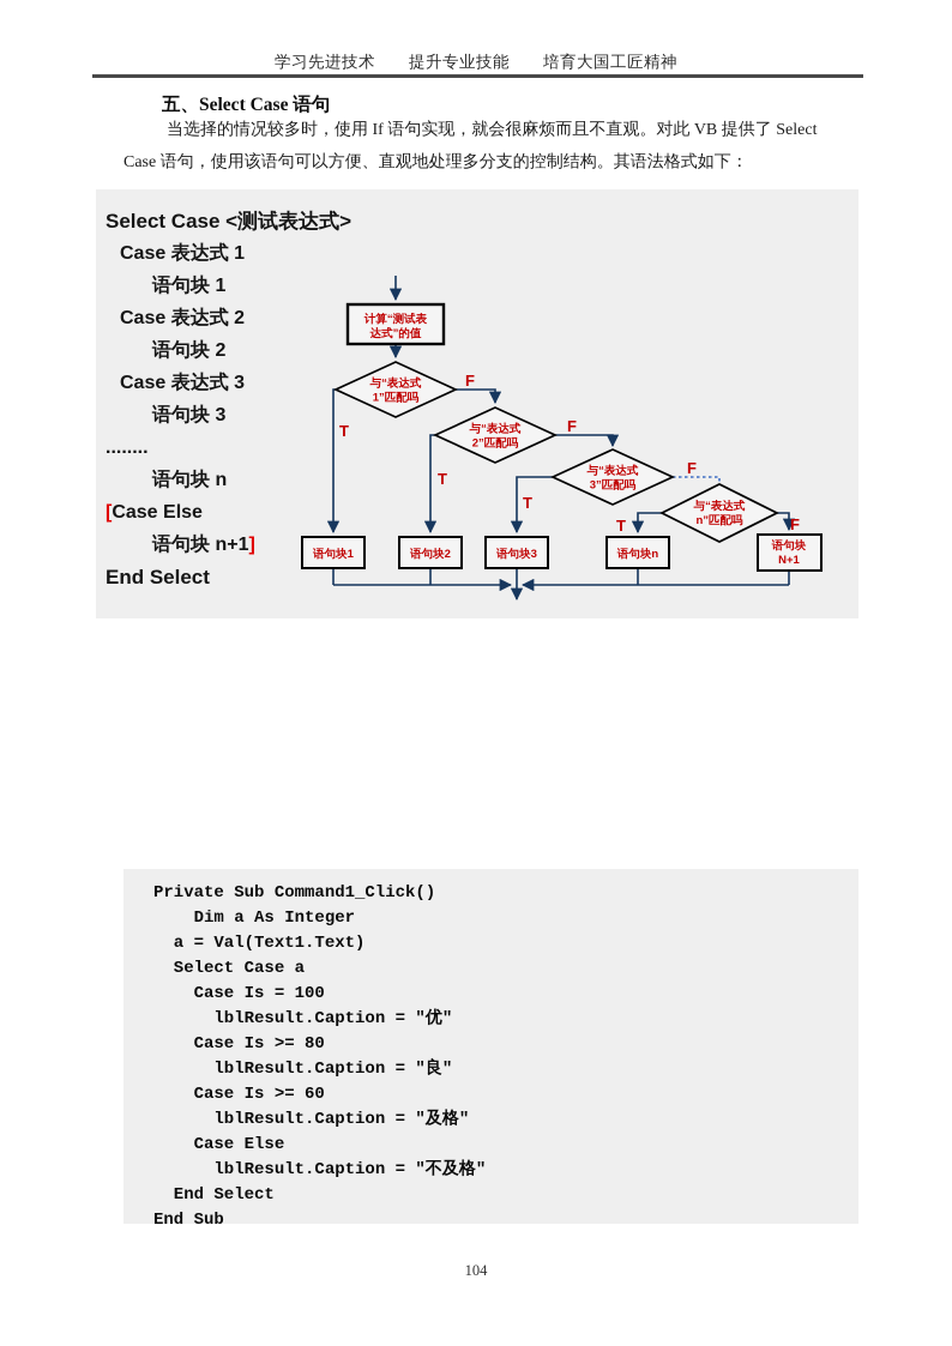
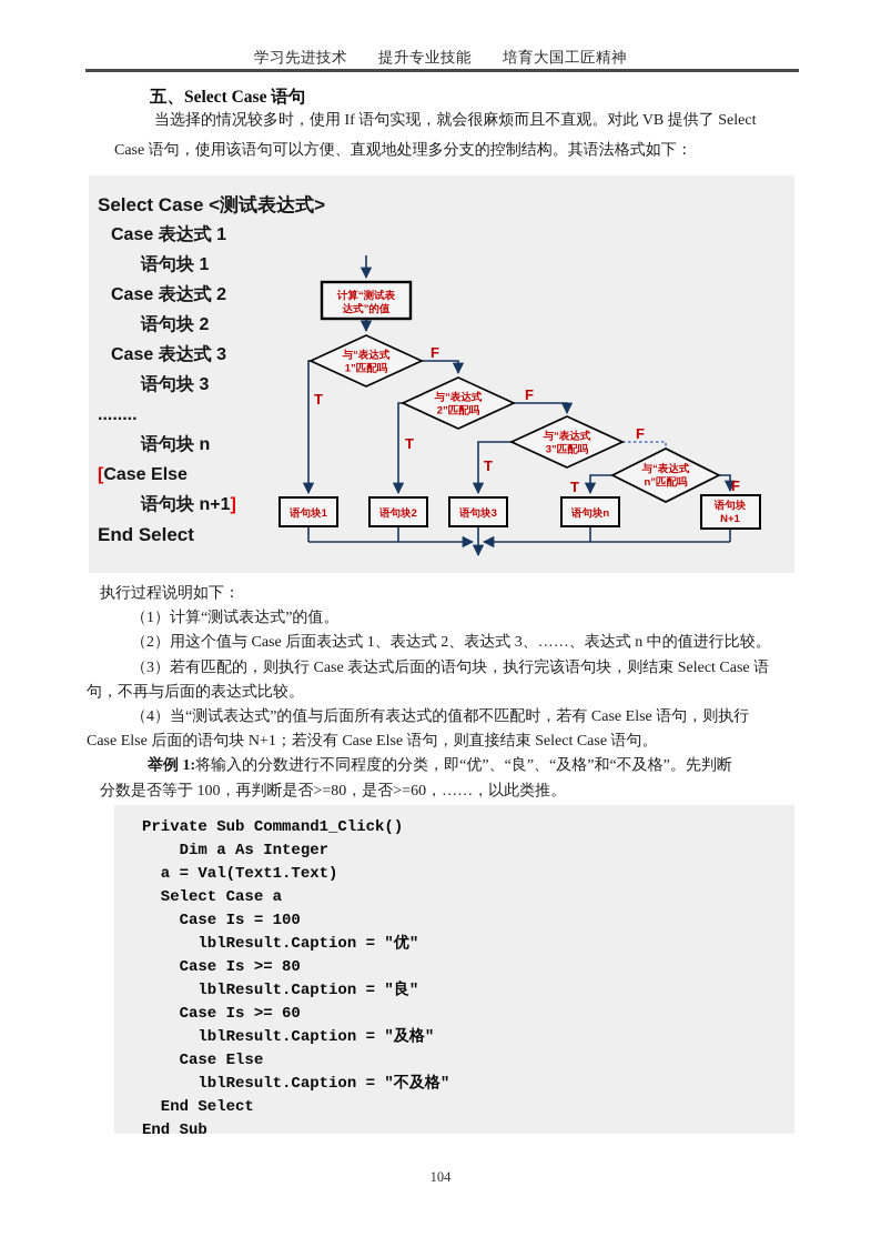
  学习先进技术 提升专业技能 培育大国工匠精神
  五、Select Case 语句
  当选择的情况较多时，使用 If 语句实现，就会很麻烦而且不直观。对此 VB 提供了 Select
  Case 语句，使用该语句可以方便、直观地处理多分支的控制结构。其语法格式如下：
  Select Case <测试表达式>
  Case 表达式 1
  语句块 1
  Case 表达式 2
  语句块 2
  Case 表达式 3
  语句块 3
  ........
  语句块 n
  [Case Else
  语句块 n+1]
  End Select
  计算“测试表
  达式”的值
  与“表达式
  1”匹配吗
  与“表达式
  2”匹配吗
  与“表达式
  3”匹配吗
  与“表达式
  n”匹配吗
  语句块1
  语句块2
  语句块3
  语句块n
  语句块
  N+1
  T
  T
  T
  T
  F
  F
  F
  F
+ 执行过程说明如下：
+ （1）计算“测试表达式”的值。
+ （2）用这个值与 Case 后面表达式 1、表达式 2、表达式 3、……、表达式 n 中的值进行比较。
+ （3）若有匹配的，则执行 Case 表达式后面的语句块，执行完该语句块，则结束 Select Case 语
+ 句，不再与后面的表达式比较。
+ （4）当“测试表达式”的值与后面所有表达式的值都不匹配时，若有 Case Else 语句，则执行
+ Case Else 后面的语句块 N+1；若没有 Case Else 语句，则直接结束 Select Case 语句。
+ 举例 1:将输入的分数进行不同程度的分类，即“优”、“良”、“及格”和“不及格”。先判断
+ 分数是否等于 100，再判断是否>=80，是否>=60，……，以此类推。
  Private Sub Command1_Click()
  Dim a As Integer
  a = Val(Text1.Text)
  Select Case a
  Case Is = 100
  lblResult.Caption = ″优″
  Case Is >= 80
  lblResult.Caption = ″良″
  Case Is >= 60
  lblResult.Caption = ″及格″
  Case Else
  lblResult.Caption = ″不及格″
  End Select
  End Sub
  104
